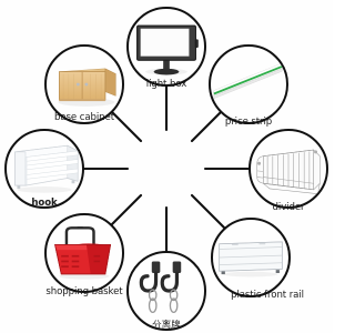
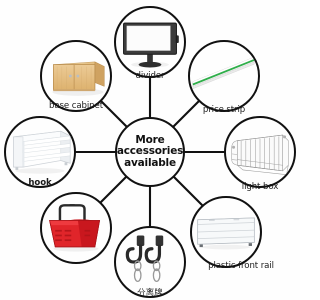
  base cabinet
- light box
+ divider
  price strip
- divider
+ light box
  plastic front rail
  分离牌
- shopping basket
  hook
+ More
+ accessories
+ available
